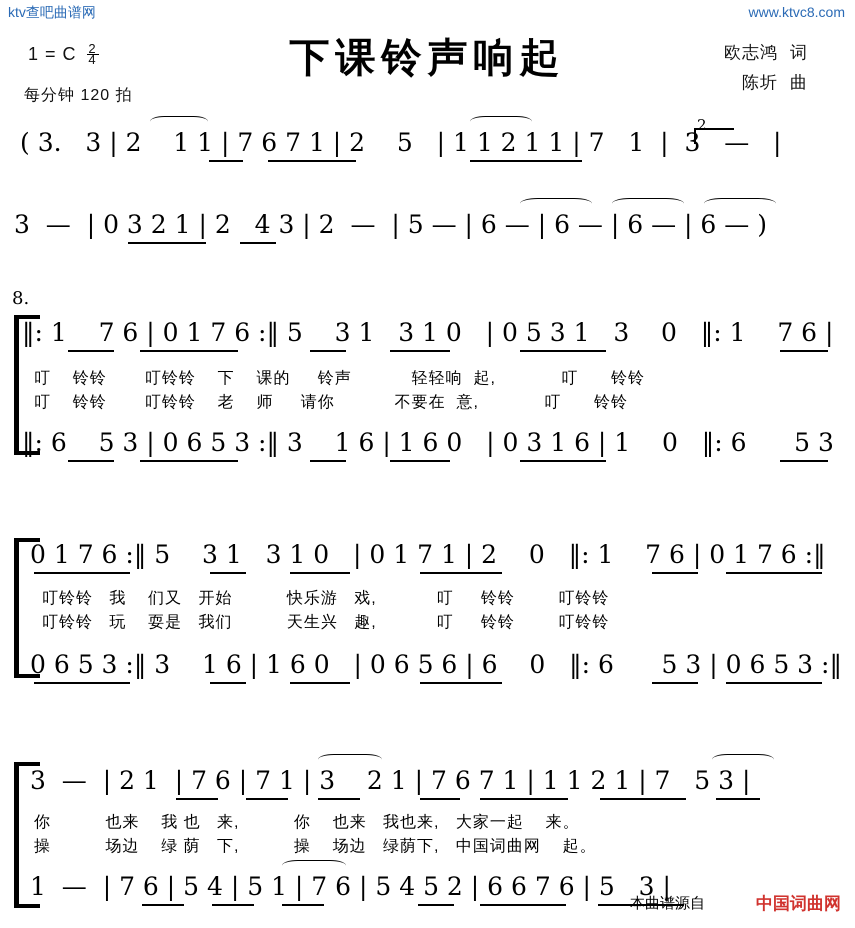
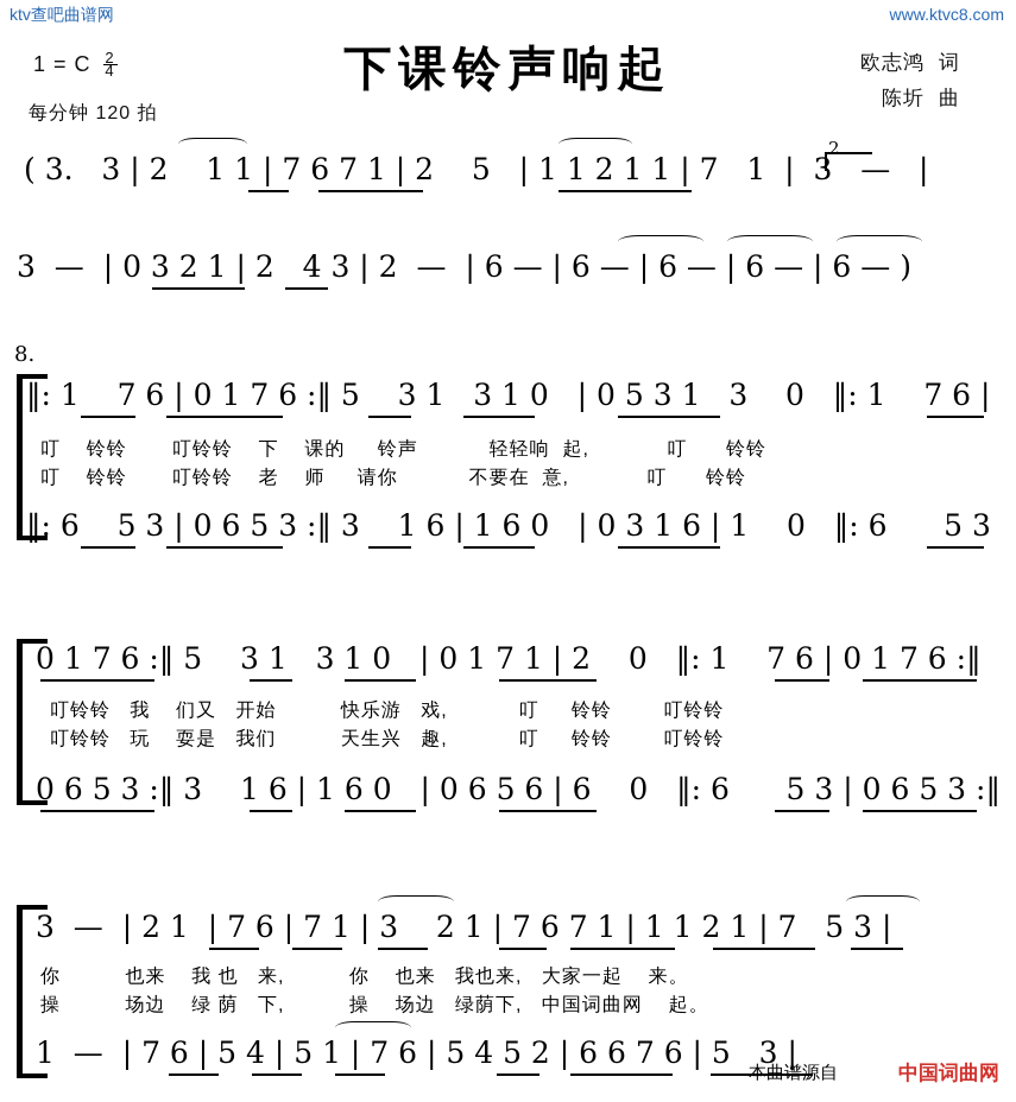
  ktv查吧曲谱网
  www.ktvc8.com
  下课铃声响起
  欧志鸿 词
  陈圻 曲
  1 = C
  2
  4
  每分钟 120 拍
  ( 3. 3 | 2 1 1 | 7 6 7 1 | 2 5 | 1 1 2 1 1 | 7 1 | 3 — |
  2
- 3 — | 0 3 2 1 | 2 4 3 | 2 — | 5 — | 6 — | 6 — | 6 — | 6 — )
+ 3 — | 0 3 2 1 | 2 4 3 | 2 — | 6 — | 6 — | 6 — | 6 — | 6 — )
  8.
  ‖: 1 7 6 | 0 1 7 6 :‖ 5 3 1 3 1 0 | 0 5 3 1 3 0 ‖: 1 7 6 |
  叮 铃铃 叮铃铃 下 课的 铃声 轻轻响 起, 叮 铃铃
  叮 铃铃 叮铃铃 老 师 请你 不要在 意, 叮 铃铃
  ‖: 6 5 3 | 0 6 5 3 :‖ 3 1 6 | 1 6 0 | 0 3 1 6 | 1 0 ‖: 6 5 3
  0 1 7 6 :‖ 5 3 1 3 1 0 | 0 1 7 1 | 2 0 ‖: 1 7 6 | 0 1 7 6 :‖
  叮铃铃 我 们又 开始 快乐游 戏, 叮 铃铃 叮铃铃
  叮铃铃 玩 耍是 我们 天生兴 趣, 叮 铃铃 叮铃铃
  0 6 5 3 :‖ 3 1 6 | 1 6 0 | 0 6 5 6 | 6 0 ‖: 6 5 3 | 0 6 5 3 :‖
  3 — | 2 1 | 7 6 | 7 1 | 3 2 1 | 7 6 7 1 | 1 1 2 1 | 7 5 3 |
  你 也来 我 也 来, 你 也来 我也来, 大家一起 来。
  操 场边 绿 荫 下, 操 场边 绿荫下, 中国词曲网 起。
  1 — | 7 6 | 5 4 | 5 1 | 7 6 | 5 4 5 2 | 6 6 7 6 | 5 3 |
  本曲谱源自
  中国词曲网
